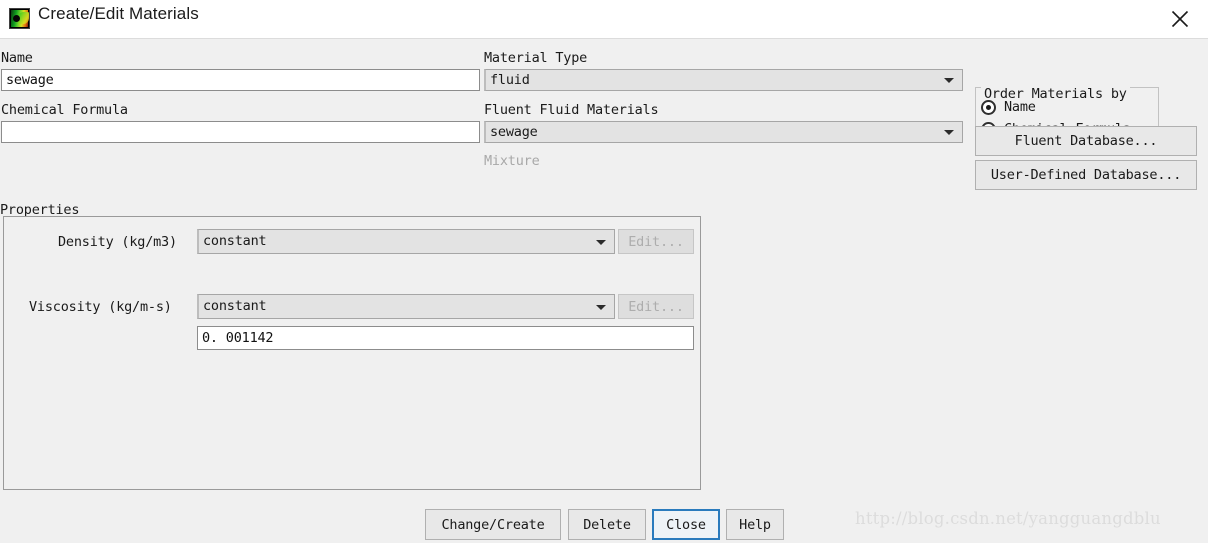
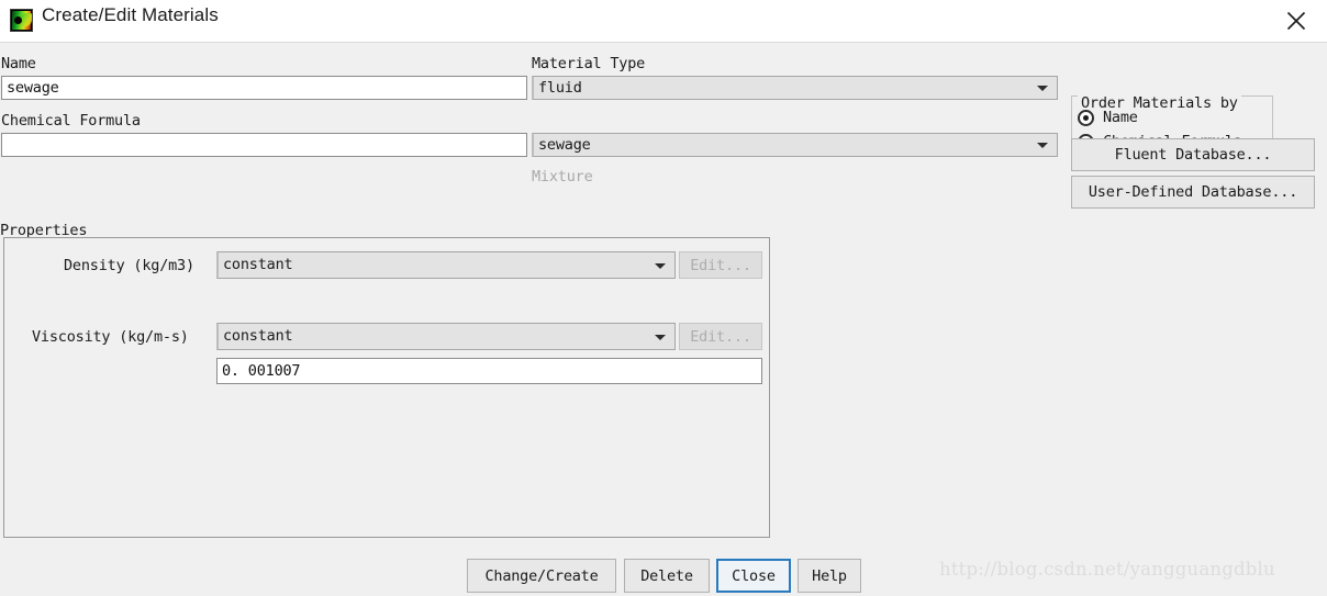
  Create/Edit Materials
  Name
  sewage
  Chemical Formula
  Material Type
  fluid
- Fluent Fluid Materials
  sewage
  Mixture
  Order Materials by
  Name
  Fluent Database...
  User-Defined Database...
  Properties
  Density (kg/m3)
  constant
  Edit...
  Viscosity (kg/m-s)
  constant
  Edit...
- 0. 001142
+ 0. 001007
  Change/Create
  Delete
  Close
  Help
